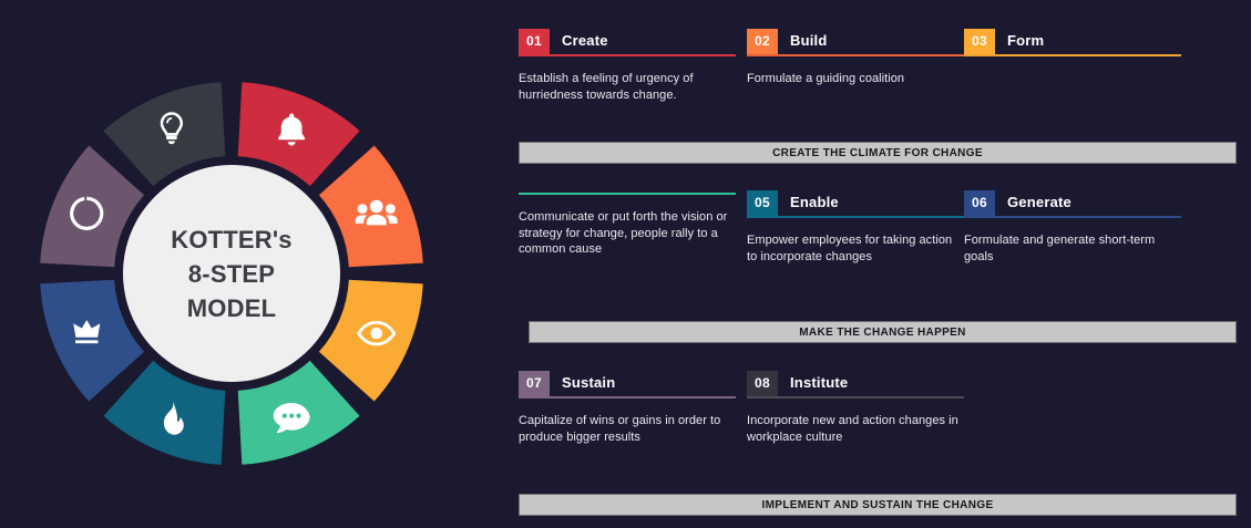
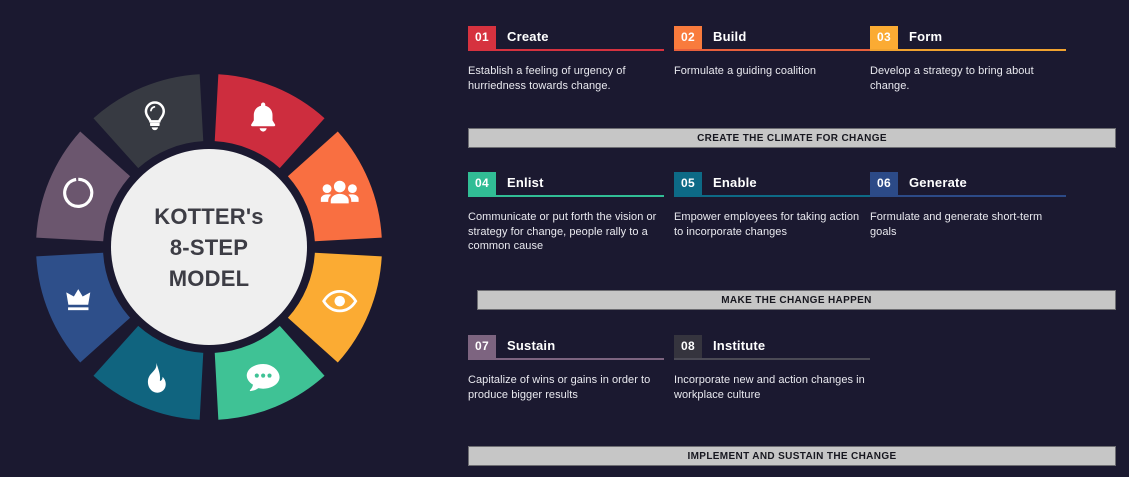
  KOTTER's
  8-STEP
  MODEL
  01
  Create
  Establish a feeling of urgency of hurriedness towards change.
  02
  Build
  Formulate a guiding coalition
  03
  Form
+ Develop a strategy to bring about change.
+ 04
+ Enlist
  Communicate or put forth the vision or strategy for change, people rally to a common cause
  05
  Enable
  Empower employees for taking action to incorporate changes
  06
  Generate
  Formulate and generate short-term goals
  07
  Sustain
  Capitalize of wins or gains in order to produce bigger results
  08
  Institute
  Incorporate new and action changes in workplace culture
  CREATE THE CLIMATE FOR CHANGE
  MAKE THE CHANGE HAPPEN
  IMPLEMENT AND SUSTAIN THE CHANGE
